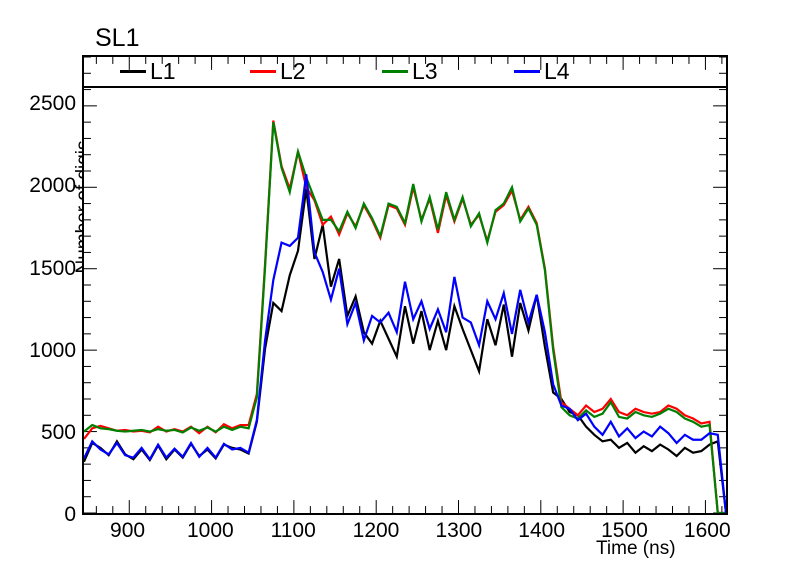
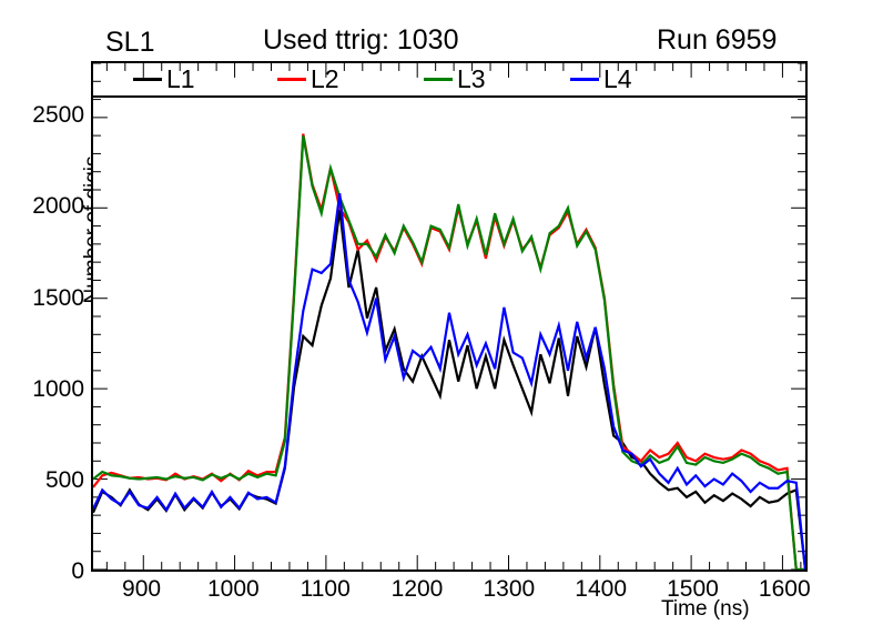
  SL1
+ Used ttrig: 1030
+ Run 6959
  Time (ns)
  0
  500
  1000
  1500
  2000
  2500
  900
  1000
  1100
  1200
  1300
  1400
  1500
  1600
  L1
  L2
  L3
  L4
